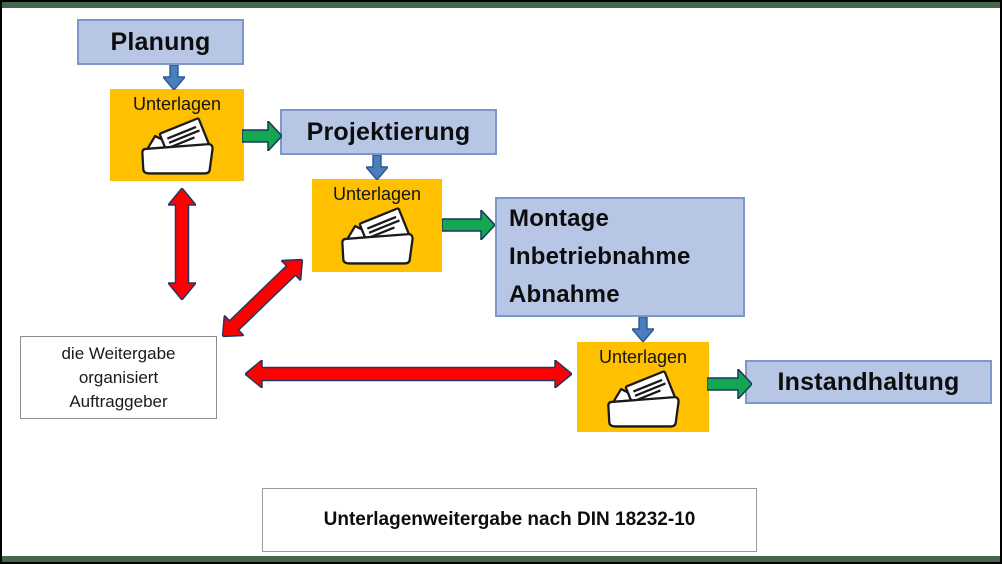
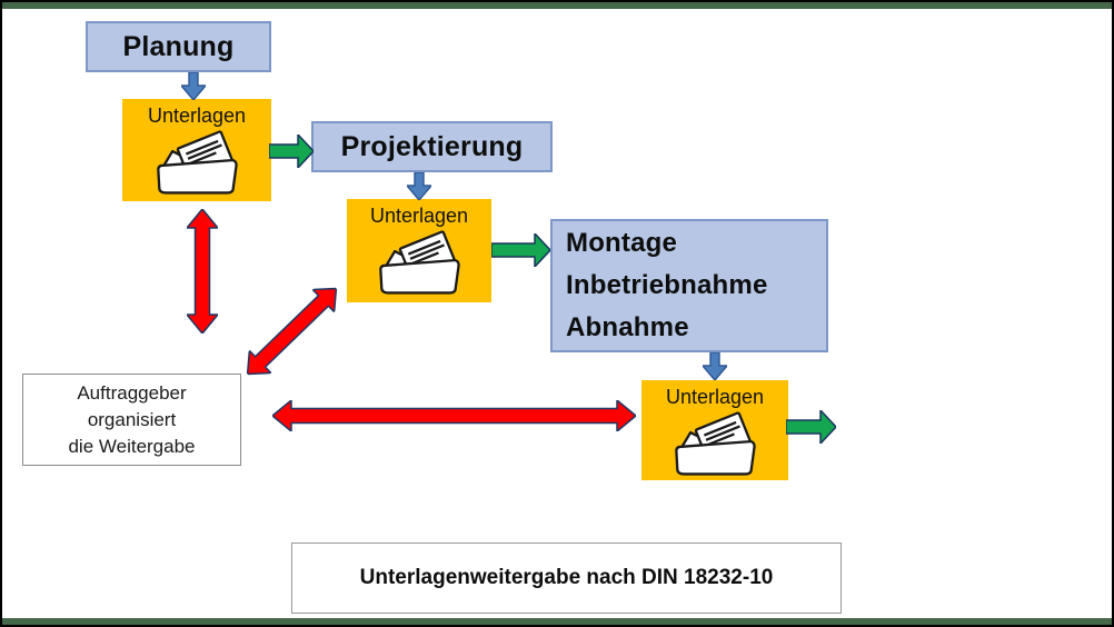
  Planung
  Projektierung
  Montage
  Inbetriebnahme
  Abnahme
- Instandhaltung
  Unterlagen
  Unterlagen
  Unterlagen
- die Weitergabe
+ Auftraggeber
  organisiert
- Auftraggeber
+ die Weitergabe
  Unterlagenweitergabe nach DIN 18232-10
